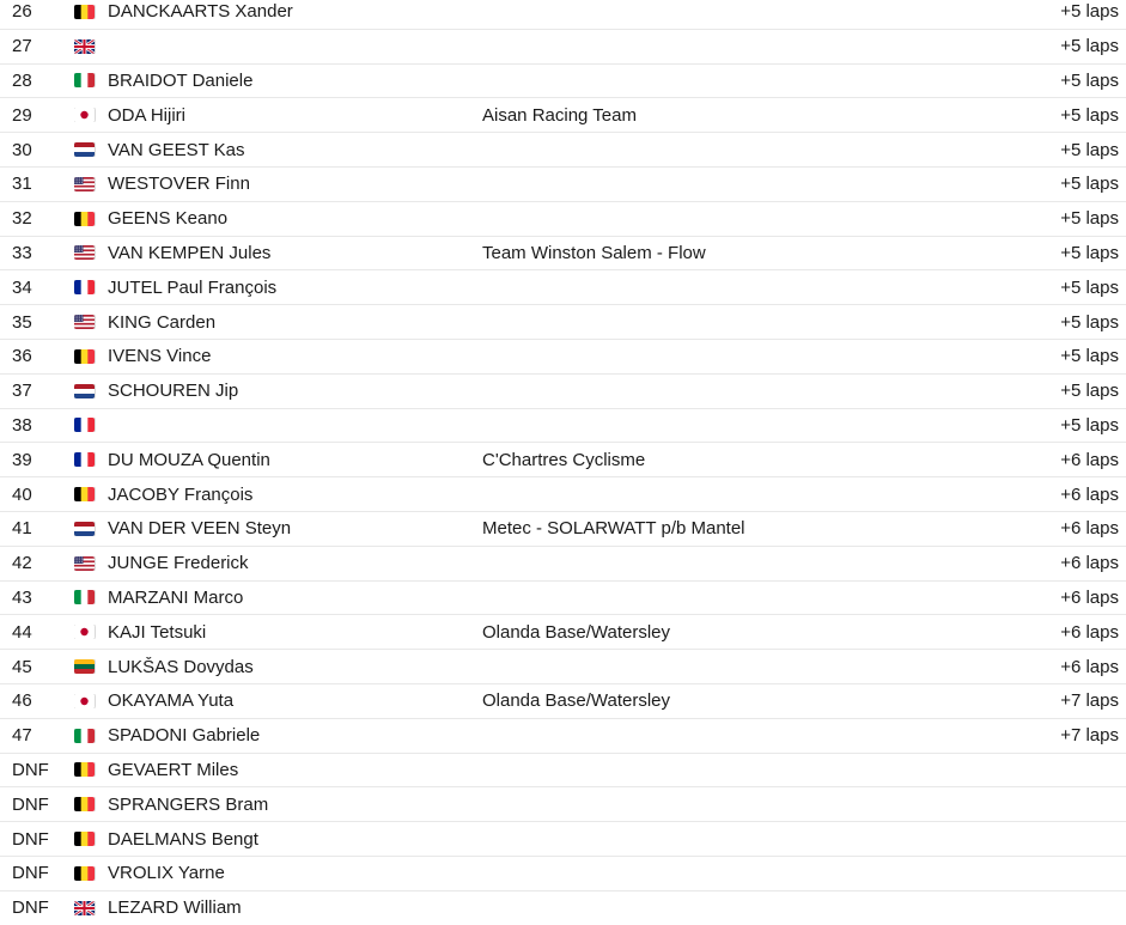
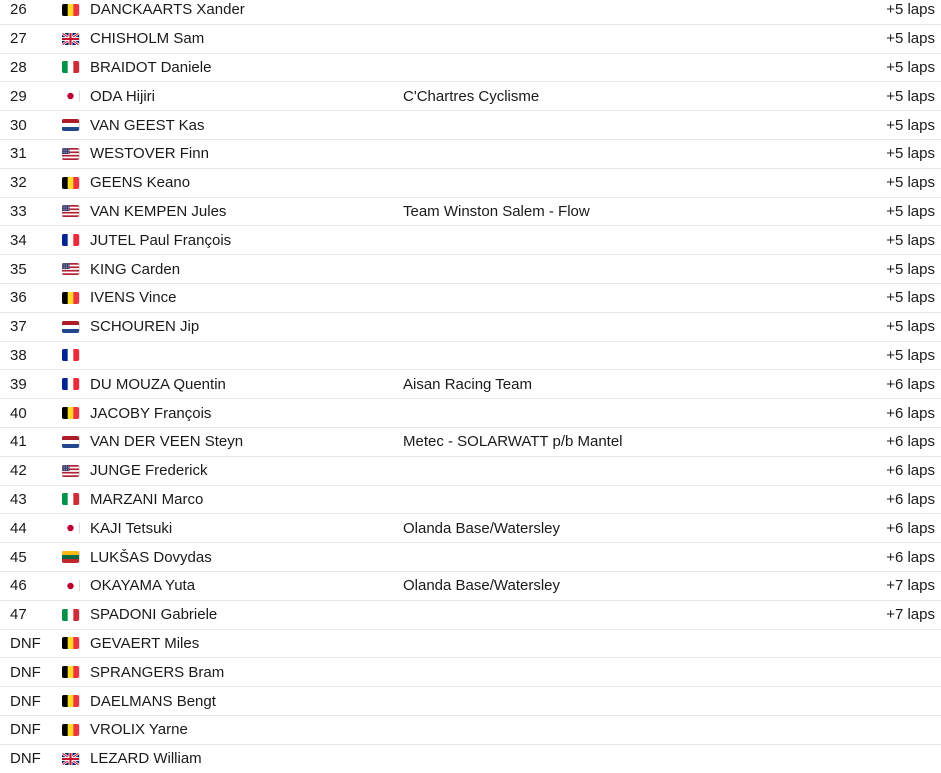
  26
  DANCKAARTS Xander
  +5 laps
  27
+ CHISHOLM Sam
  +5 laps
  28
  BRAIDOT Daniele
  +5 laps
  29
  ODA Hijiri
- Aisan Racing Team
+ C'Chartres Cyclisme
  +5 laps
  30
  VAN GEEST Kas
  +5 laps
  31
  WESTOVER Finn
  +5 laps
  32
  GEENS Keano
  +5 laps
  33
  VAN KEMPEN Jules
  Team Winston Salem - Flow
  +5 laps
  34
  JUTEL Paul François
  +5 laps
  35
  KING Carden
  +5 laps
  36
  IVENS Vince
  +5 laps
  37
  SCHOUREN Jip
  +5 laps
  38
  +5 laps
  39
  DU MOUZA Quentin
- C'Chartres Cyclisme
+ Aisan Racing Team
  +6 laps
  40
  JACOBY François
  +6 laps
  41
  VAN DER VEEN Steyn
  Metec - SOLARWATT p/b Mantel
  +6 laps
  42
  JUNGE Frederick
  +6 laps
  43
  MARZANI Marco
  +6 laps
  44
  KAJI Tetsuki
  Olanda Base/Watersley
  +6 laps
  45
  LUKŠAS Dovydas
  +6 laps
  46
  OKAYAMA Yuta
  Olanda Base/Watersley
  +7 laps
  47
  SPADONI Gabriele
  +7 laps
  DNF
  GEVAERT Miles
  DNF
  SPRANGERS Bram
  DNF
  DAELMANS Bengt
  DNF
  VROLIX Yarne
  DNF
  LEZARD William
